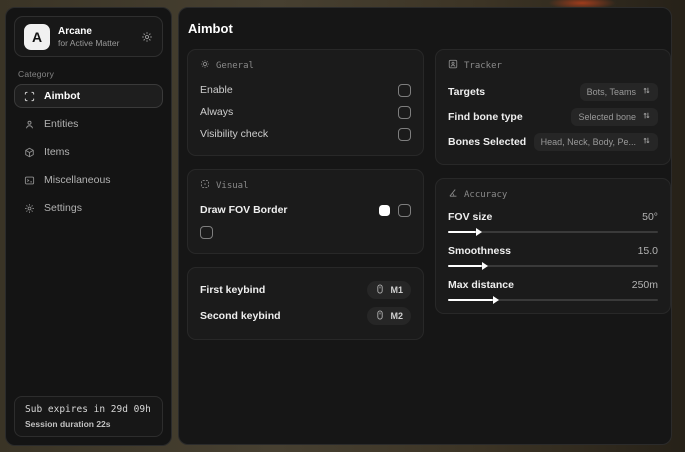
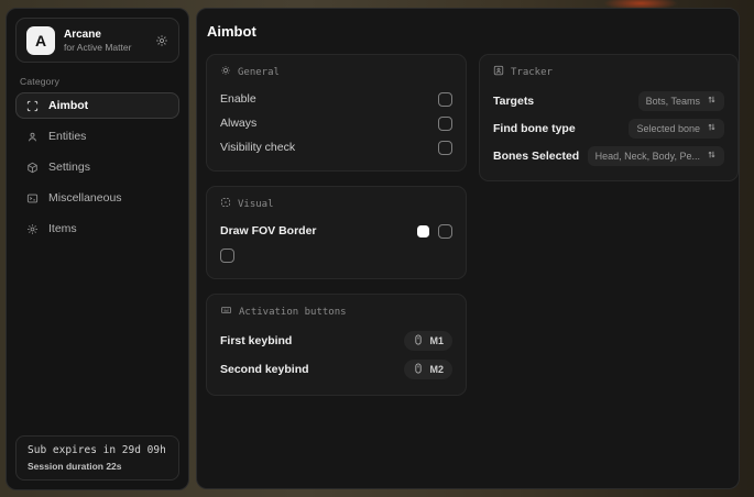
  A
  Arcane
  for Active Matter
  Category
  Aimbot
  Entities
- Items
+ Settings
  Miscellaneous
- Settings
+ Items
  Sub expires in 29d 09h
  Session duration 22s
  Aimbot
  General
  Enable
  Always
  Visibility check
  Visual
  Draw FOV Border
+ Activation buttons
  First keybind
  M1
  Second keybind
  M2
  Tracker
  Targets
  Bots, Teams
  Find bone type
  Selected bone
  Bones Selected
  Head, Neck, Body, Pe...
- Accuracy
- FOV size
- 50°
- Smoothness
- 15.0
- Max distance
- 250m
